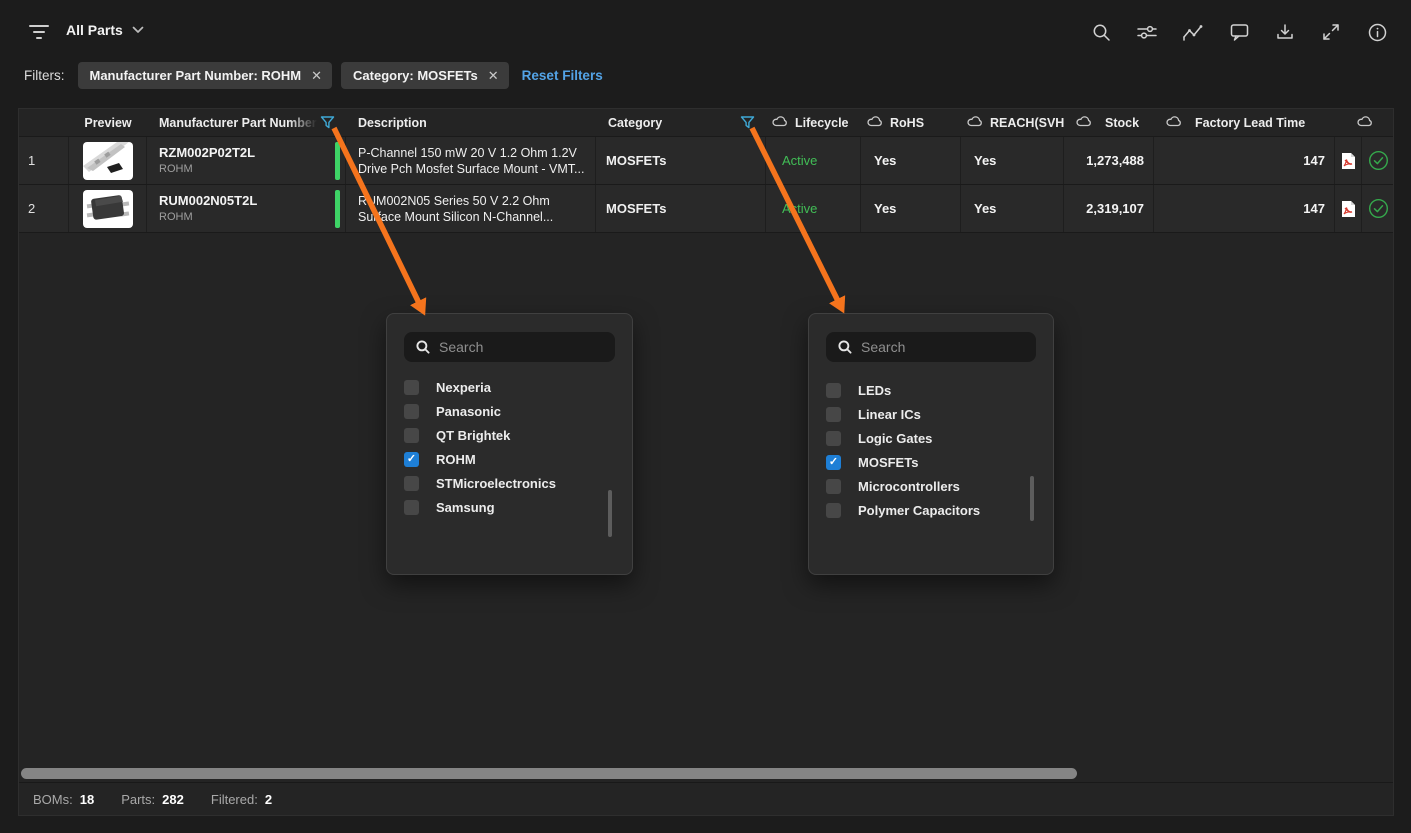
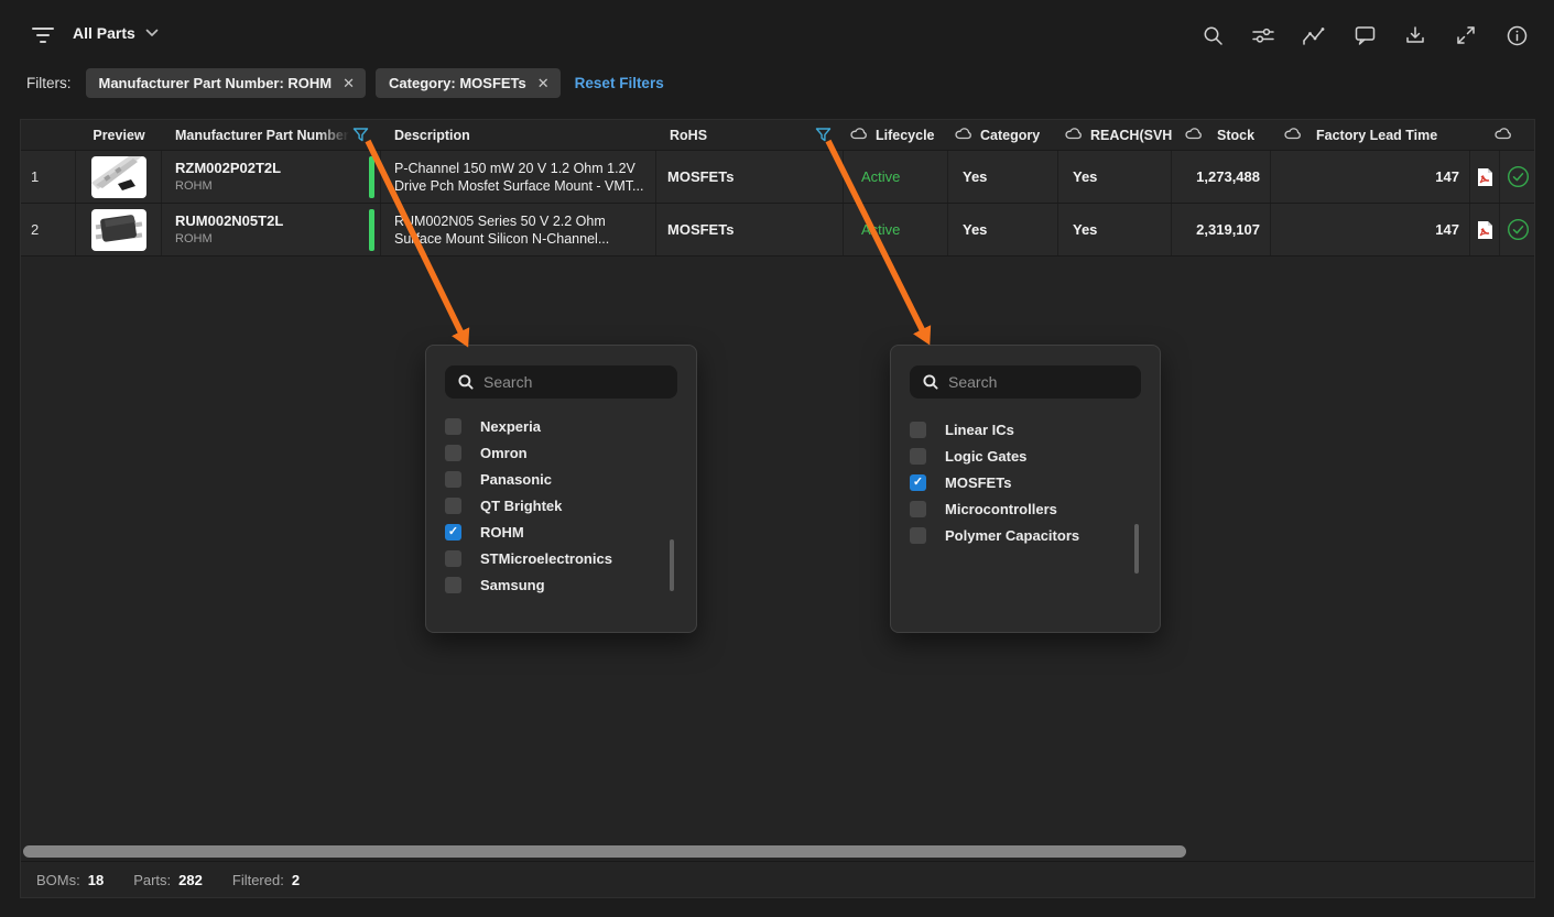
  All Parts
  Filters:
  Manufacturer Part Number: ROHM
  ✕
  Category: MOSFETs
  ✕
  Reset Filters
  Preview
  Manufacturer Part Number
  Description
- Category
+ RoHS
  Lifecycle
- RoHS
+ Category
  REACH(SVH
  Stock
  Factory Lead Time
  1
  RZM002P02T2L
  ROHM
  P-Channel 150 mW 20 V 1.2 Ohm 1.2V Drive Pch Mosfet Surface Mount - VMT...
  MOSFETs
  Active
  Yes
  Yes
  1,273,488
  147
  2
  RUM002N05T2L
  ROHM
  RM002N05 Series 50 V 2.2 Ohm Suace Mount Silicon N-Channel...
  MOSFETs
  Ative
  Yes
  Yes
  2,319,107
  147
  BOMs:
  18
  Parts:
  282
  Filtered:
  2
  Search
  Nexperia
+ Omron
  Panasonic
  QT Brightek
  ROHM
  STMicroelectronics
  Samsung
  Search
- LEDs
  Linear ICs
  Logic Gates
  MOSFETs
  Microcontrollers
  Polymer Capacitors
